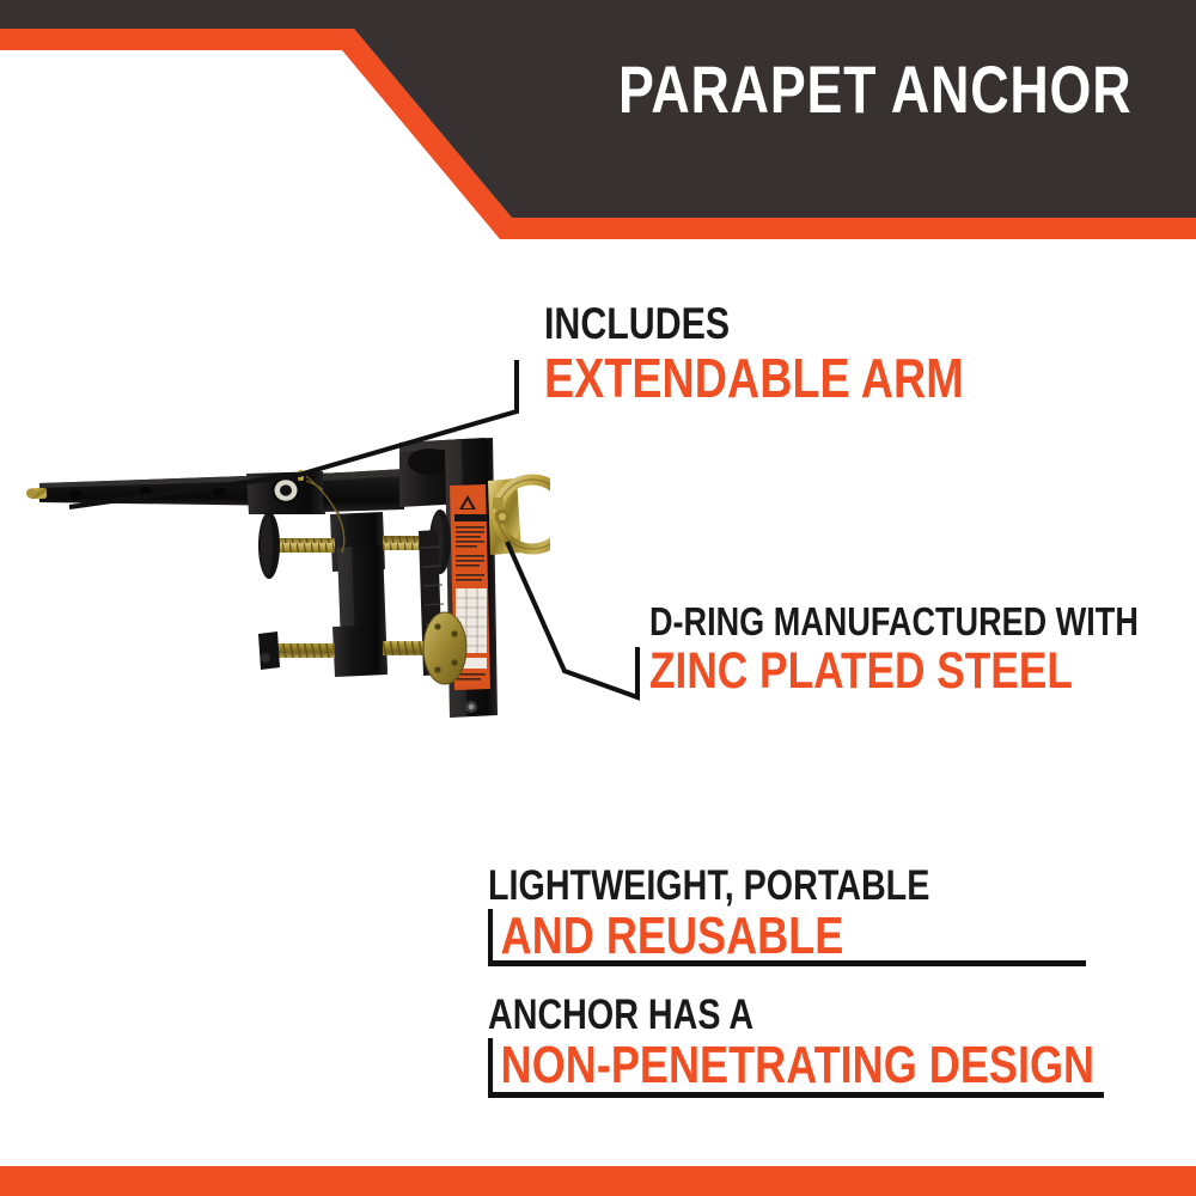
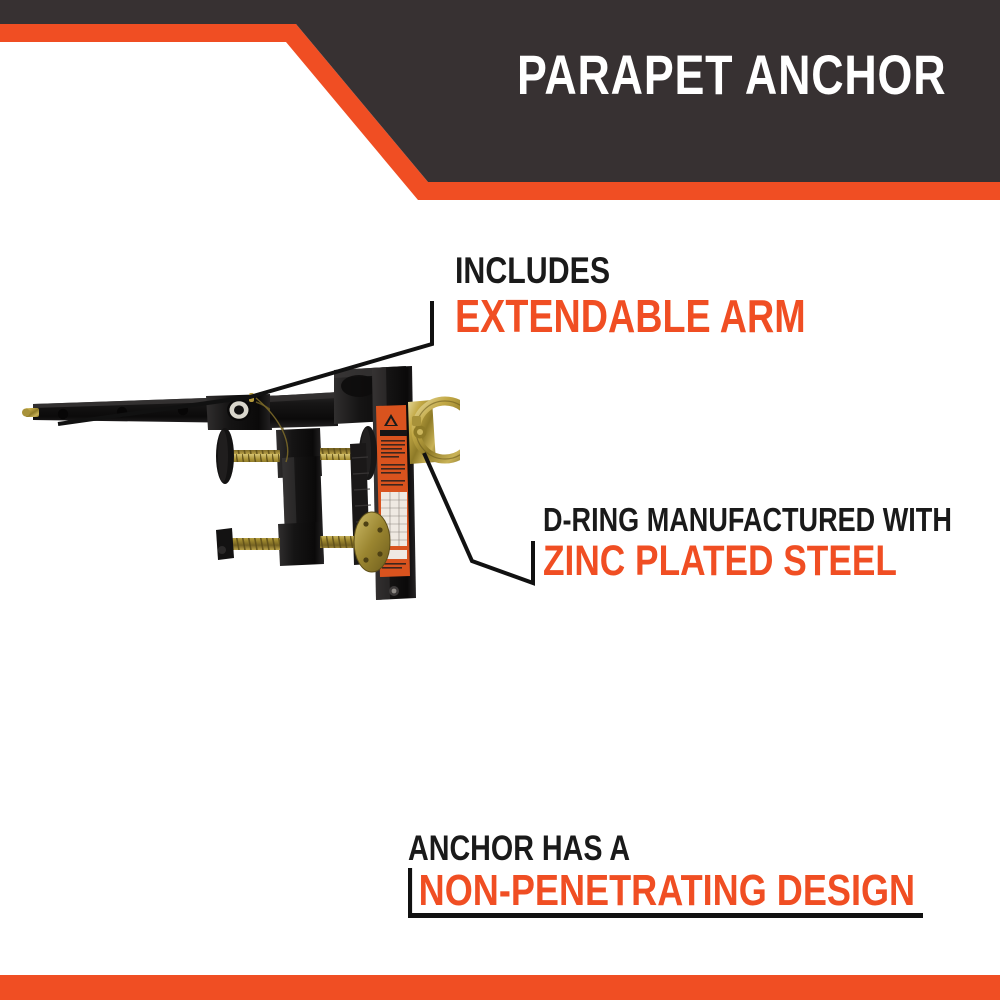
  PARAPET ANCH
  INCLUDES
  EXTENDABLE ARM
  D-RING MANUFACTURED WITH
  ZINC PLATED STEEL
- LIGHTWEIGHT, PORTABLE
- AND REUSABLE
  ANCHOR HAS A
  NON-PENETRATING DESIGN
